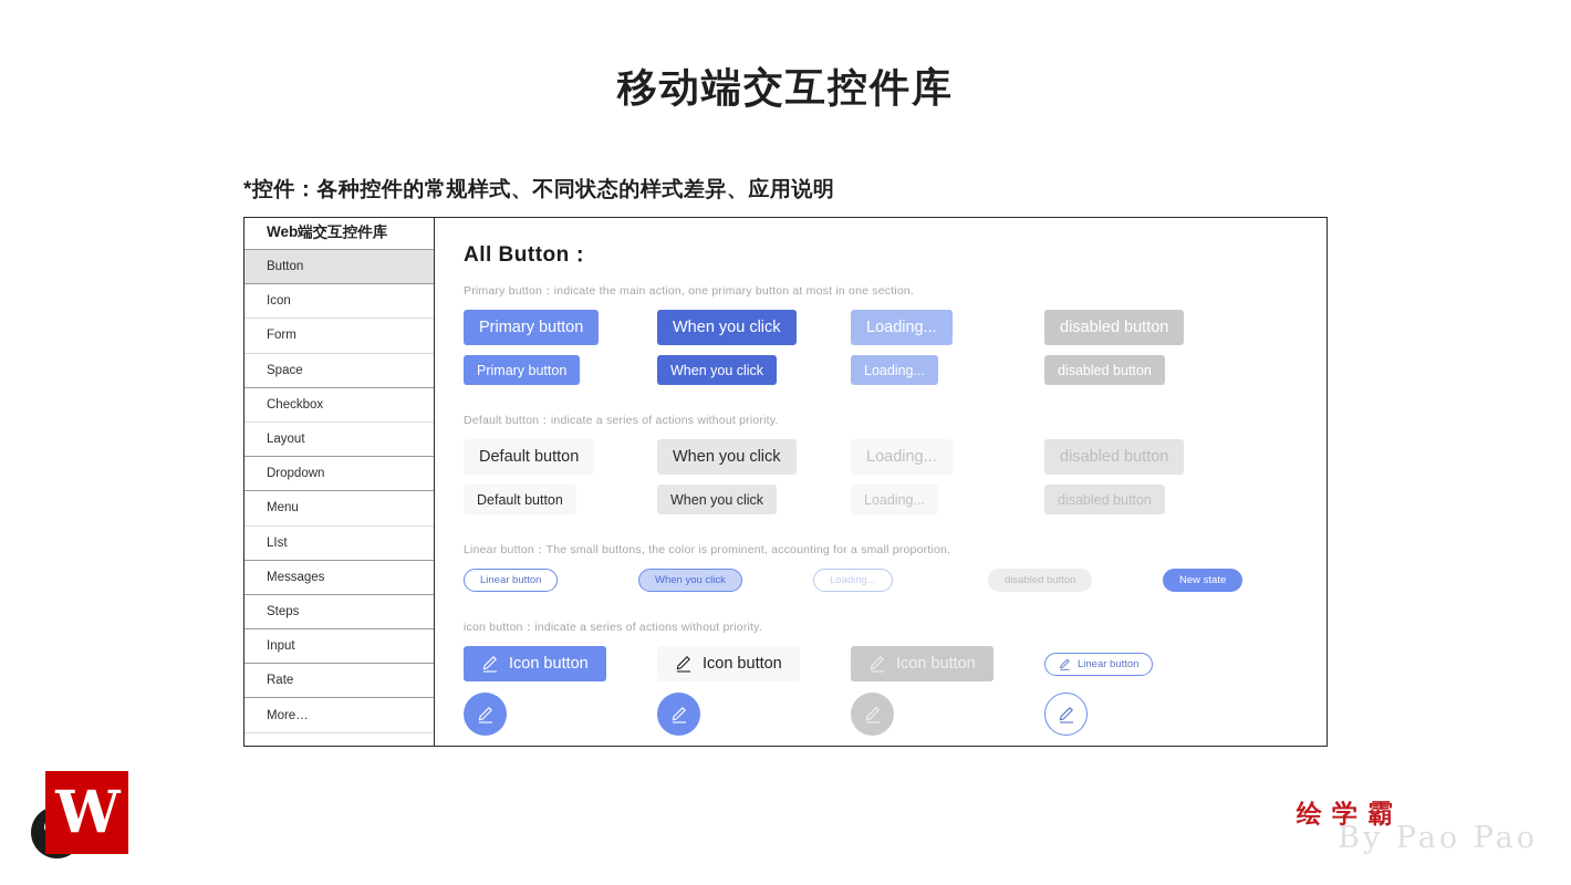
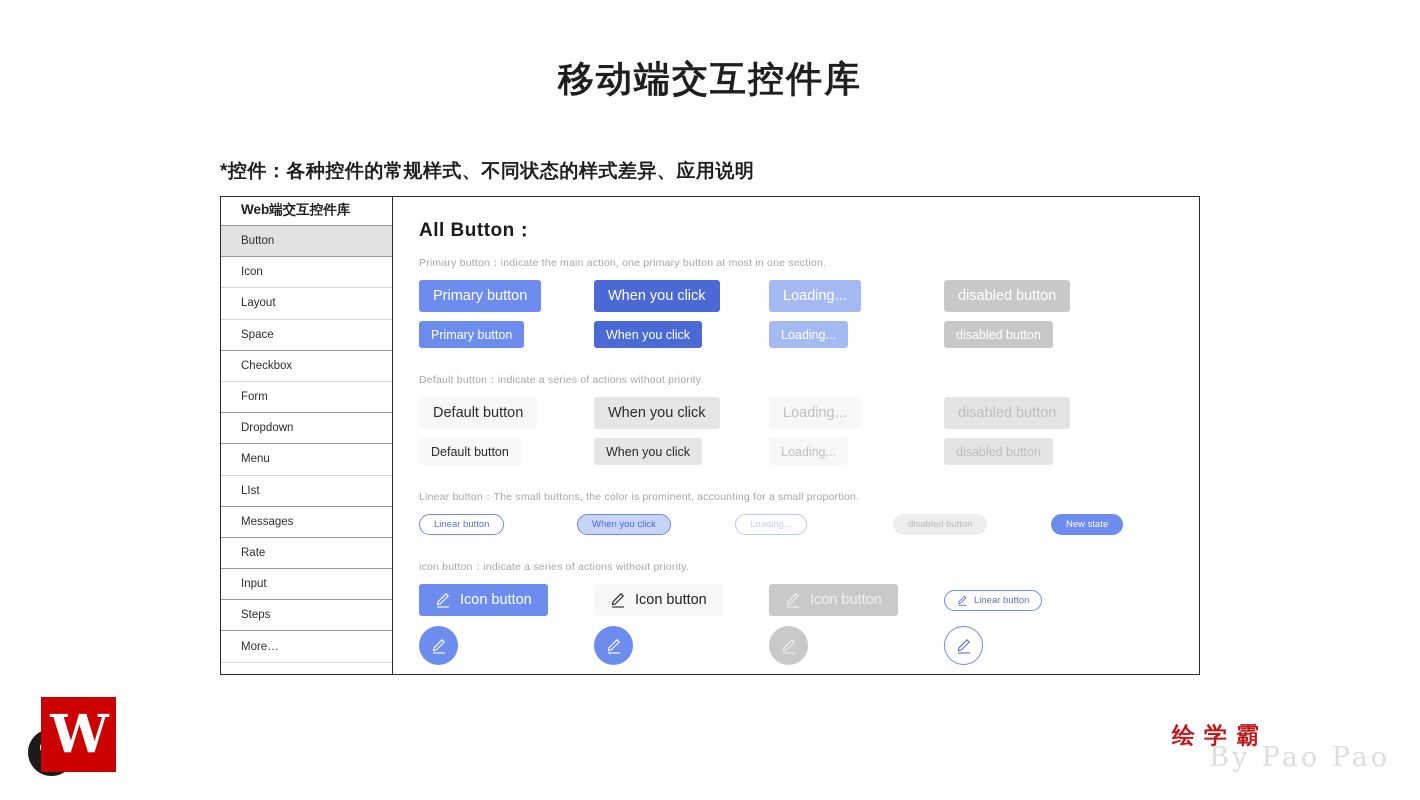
  移动端交互控件库
  *控件：各种控件的常规样式、不同状态的样式差异、应用说明
  Web端交互控件库
  Button
  Icon
- Form
+ Layout
  Space
  Checkbox
- Layout
+ Form
  Dropdown
  Menu
  LIst
  Messages
- Steps
+ Rate
  Input
- Rate
+ Steps
  More…
  All Button：
  Primary button：indicate the main action, one primary button at most in one section.
  Primary button
  When you click
  Loading...
  disabled button
  Primary button
  When you click
  Loading...
  disabled button
  Default button：indicate a series of actions without priority.
  Default button
  When you click
  Loading...
  disabled button
  Default button
  When you click
  Loading...
  disabled button
  Linear button：The small buttons, the color is prominent, accounting for a small proportion.
  Linear button
  When you click
  Loading...
  disabled button
  New state
  icon button：indicate a series of actions without priority.
  Icon button
  Icon button
  Icon button
  Linear button
  W
  绘学霸
  By Pao Pao
